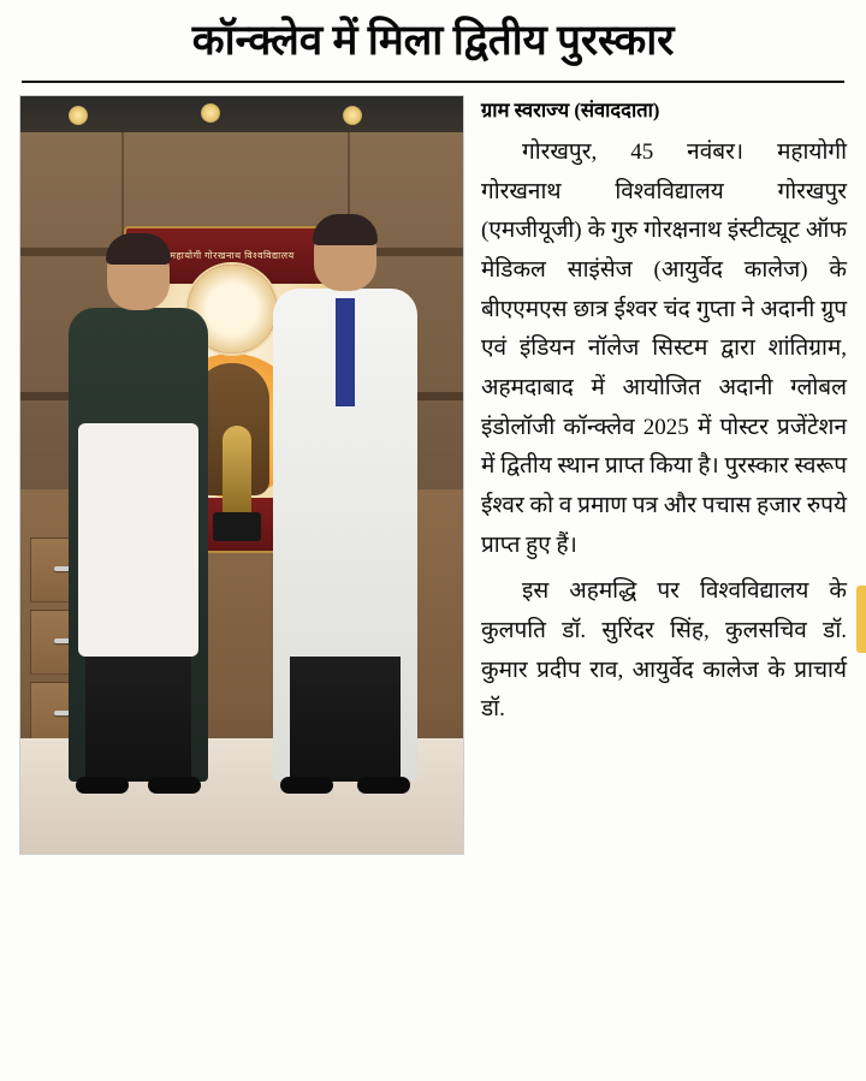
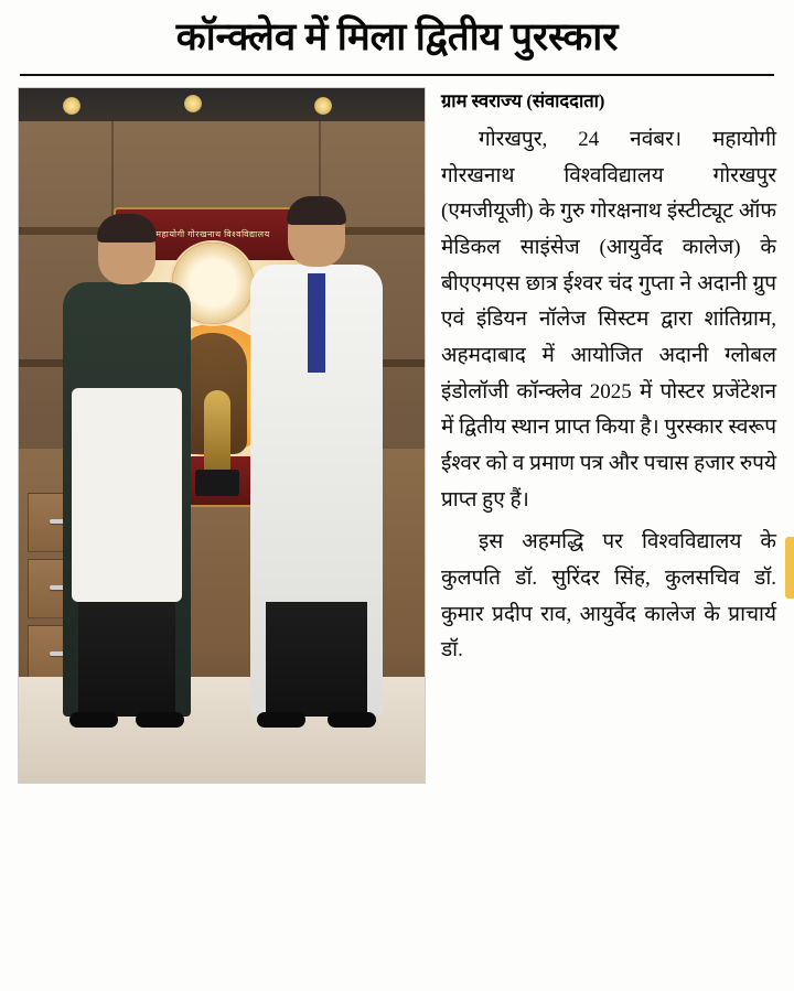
  कॉन्क्लेव में मिला द्वितीय पुरस्कार
  महायोगी गोरखनाथ विश्वविद्यालय
  ग्राम स्वराज्य (संवाददाता)
- गोरखपुर, 45 नवंबर। महायोगी गोरखनाथ विश्वविद्यालय गोरखपुर (एमजीयूजी) के गुरु गोरक्षनाथ इंस्टीट्यूट ऑफ मेडिकल साइंसेज (आयुर्वेद कालेज) के बीएएमएस छात्र ईश्वर चंद गुप्ता ने अदानी ग्रुप एवं इंडियन नॉलेज सिस्टम द्वारा शांतिग्राम, अहमदाबाद में आयोजित अदानी ग्लोबल इंडोलॉजी कॉन्क्लेव 2025 में पोस्टर प्रजेंटेशन में द्वितीय स्थान प्राप्त किया है। पुरस्कार स्वरूप ईश्वर को व प्रमाण पत्र और पचास हजार रुपये प्राप्त हुए हैं।
+ गोरखपुर, 24 नवंबर। महायोगी गोरखनाथ विश्वविद्यालय गोरखपुर (एमजीयूजी) के गुरु गोरक्षनाथ इंस्टीट्यूट ऑफ मेडिकल साइंसेज (आयुर्वेद कालेज) के बीएएमएस छात्र ईश्वर चंद गुप्ता ने अदानी ग्रुप एवं इंडियन नॉलेज सिस्टम द्वारा शांतिग्राम, अहमदाबाद में आयोजित अदानी ग्लोबल इंडोलॉजी कॉन्क्लेव 2025 में पोस्टर प्रजेंटेशन में द्वितीय स्थान प्राप्त किया है। पुरस्कार स्वरूप ईश्वर को व प्रमाण पत्र और पचास हजार रुपये प्राप्त हुए हैं।
  इस अहमद्धि पर विश्वविद्यालय के कुलपति डॉ. सुरिंदर सिंह, कुलसचिव डॉ. कुमार प्रदीप राव, आयुर्वेद कालेज के प्राचार्य डॉ.
